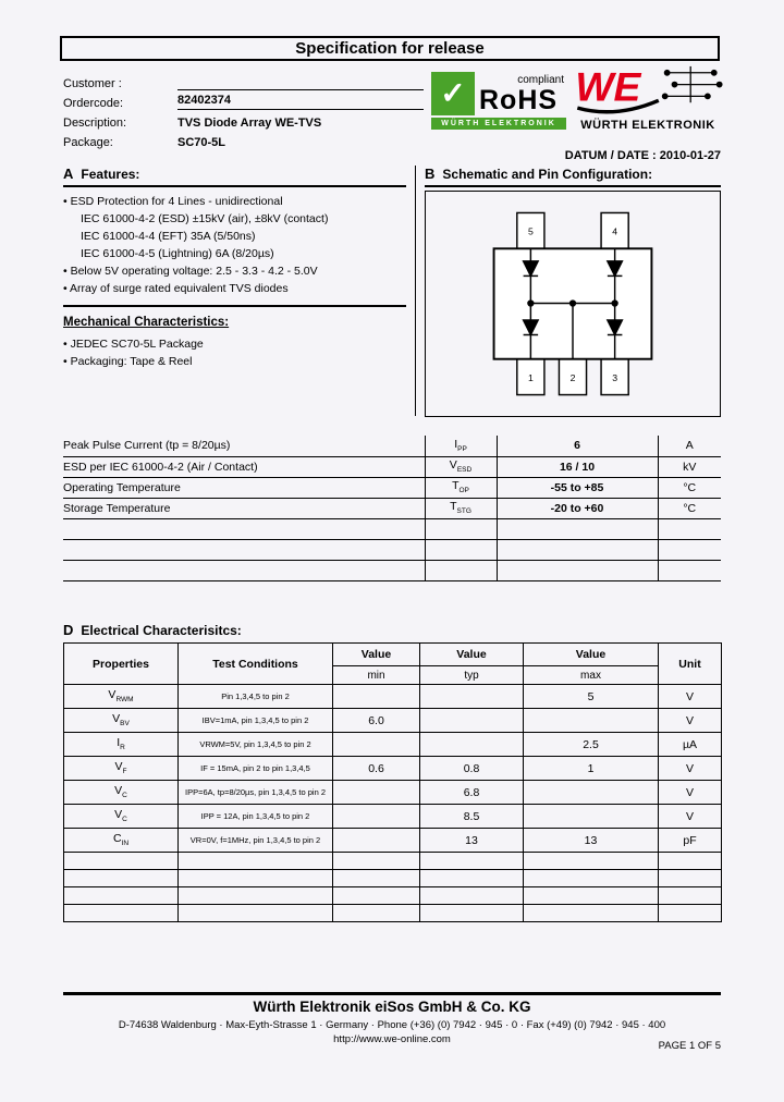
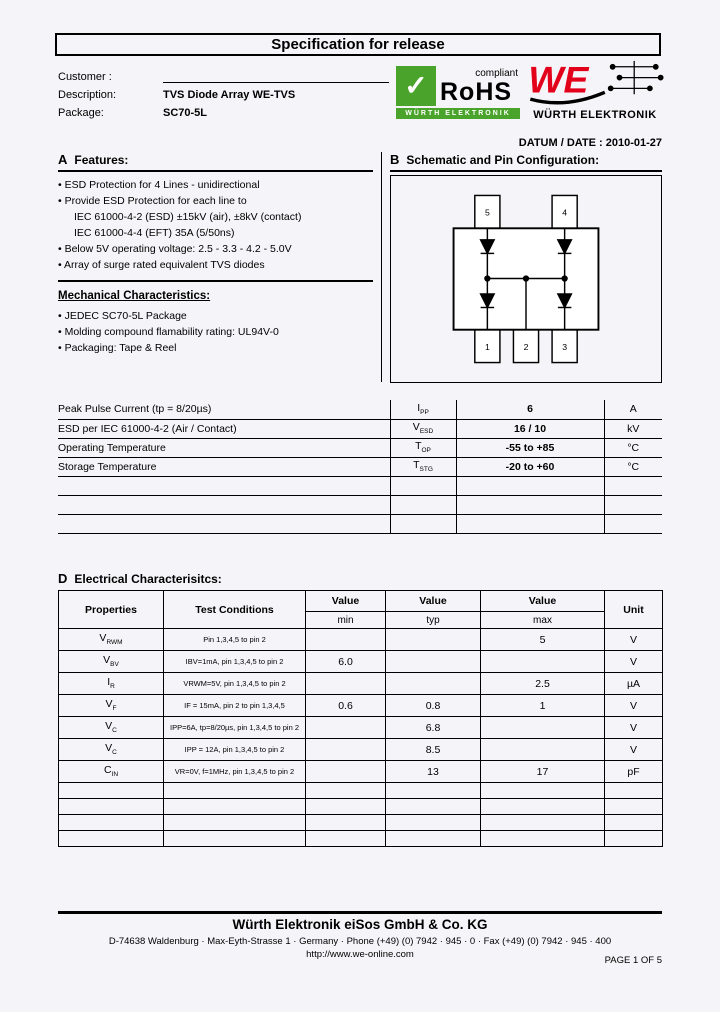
  Specification for release
  Customer :
- Ordercode:
- 82402374
  Description:
  TVS Diode Array WE-TVS
  Package:
  SC70-5L
  ✓
  compliant
  RoHS
  WE
  WÜRTH ELEKTRONIK
  DATUM / DATE : 2010-01-27
  A Features:
  ESD Protection for 4 Lines - unidirectional
+ Provide ESD Protection for each line to
  IEC 61000-4-2 (ESD) ±15kV (air), ±8kV (contact)
  IEC 61000-4-4 (EFT) 35A (5/50ns)
- IEC 61000-4-5 (Lightning) 6A (8/20µs)
  Below 5V operating voltage: 2.5 - 3.3 - 4.2 - 5.0V
  Array of surge rated equivalent TVS diodes
  Mechanical Characteristics:
  JEDEC SC70-5L Package
+ Molding compound flamability rating: UL94V-0
  Packaging: Tape & Reel
  B Schematic and Pin Configuration:
  5
  4
  1
  2
  3
  Peak Pulse Current (tp = 8/20µs)	I	6	A
  ESD per IEC 61000-4-2 (Air / Contact)	V	16 / 10	kV
  Operating Temperature	T	-55 to +85	°C
  Storage Temperature	T	-20 to +60	°C
  D Electrical Characterisitcs:
  Properties	Test Conditions	Value	Value	Value	Unit
  min	typ	max
  V	Pin 1,3,4,5 to pin 2			5	V
  V	IBV=1mA, pin 1,3,4,5 to pin 2	6.0			V
  I	VRWM=5V, pin 1,3,4,5 to pin 2			2.5	µA
  V	IF = 15mA, pin 2 to pin 1,3,4,5	0.6	0.8	1	V
  V	IPP=6A, tp=8/20µs, pin 1,3,4,5 to pin 2		6.8		V
  V	IPP = 12A, pin 1,3,4,5 to pin 2		8.5		V
- C	VR=0V, f=1MHz, pin 1,3,4,5 to pin 2		13	13	pF
+ C	VR=0V, f=1MHz, pin 1,3,4,5 to pin 2		13	17	pF
  Würth Elektronik eiSos GmbH & Co. KG
- D-74638 Waldenburg · Max-Eyth-Strasse 1 · Germany · Phone (+36) (0) 7942 · 945 · 0 · Fax (+49) (0) 7942 · 945 · 400
+ D-74638 Waldenburg · Max-Eyth-Strasse 1 · Germany · Phone (+49) (0) 7942 · 945 · 0 · Fax (+49) (0) 7942 · 945 · 400
  http://www.we-online.com
  PAGE 1 OF 5
